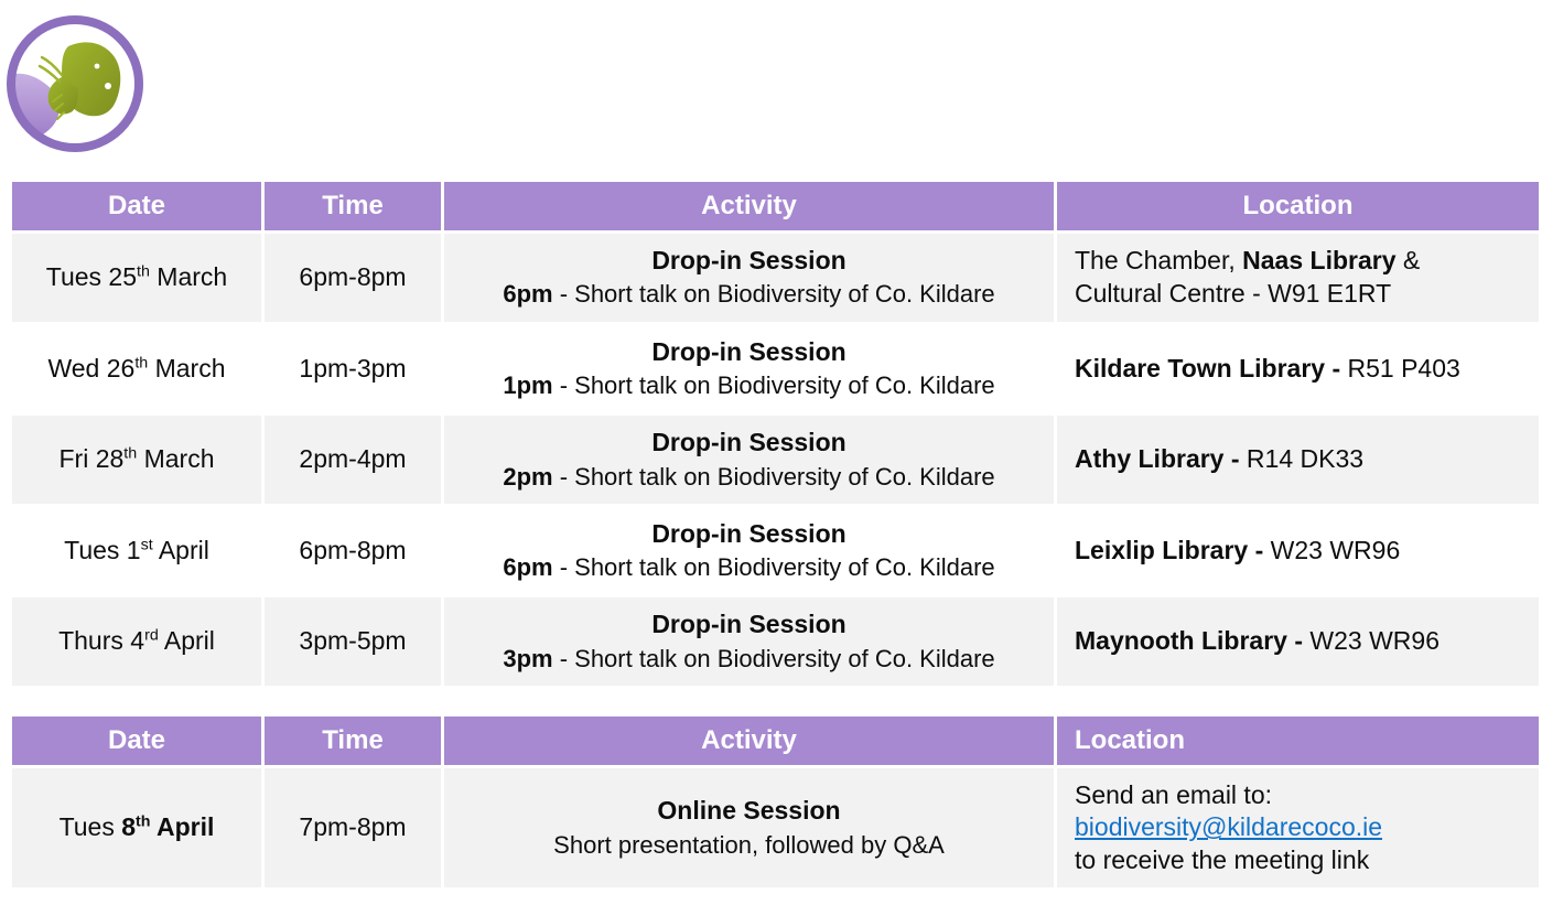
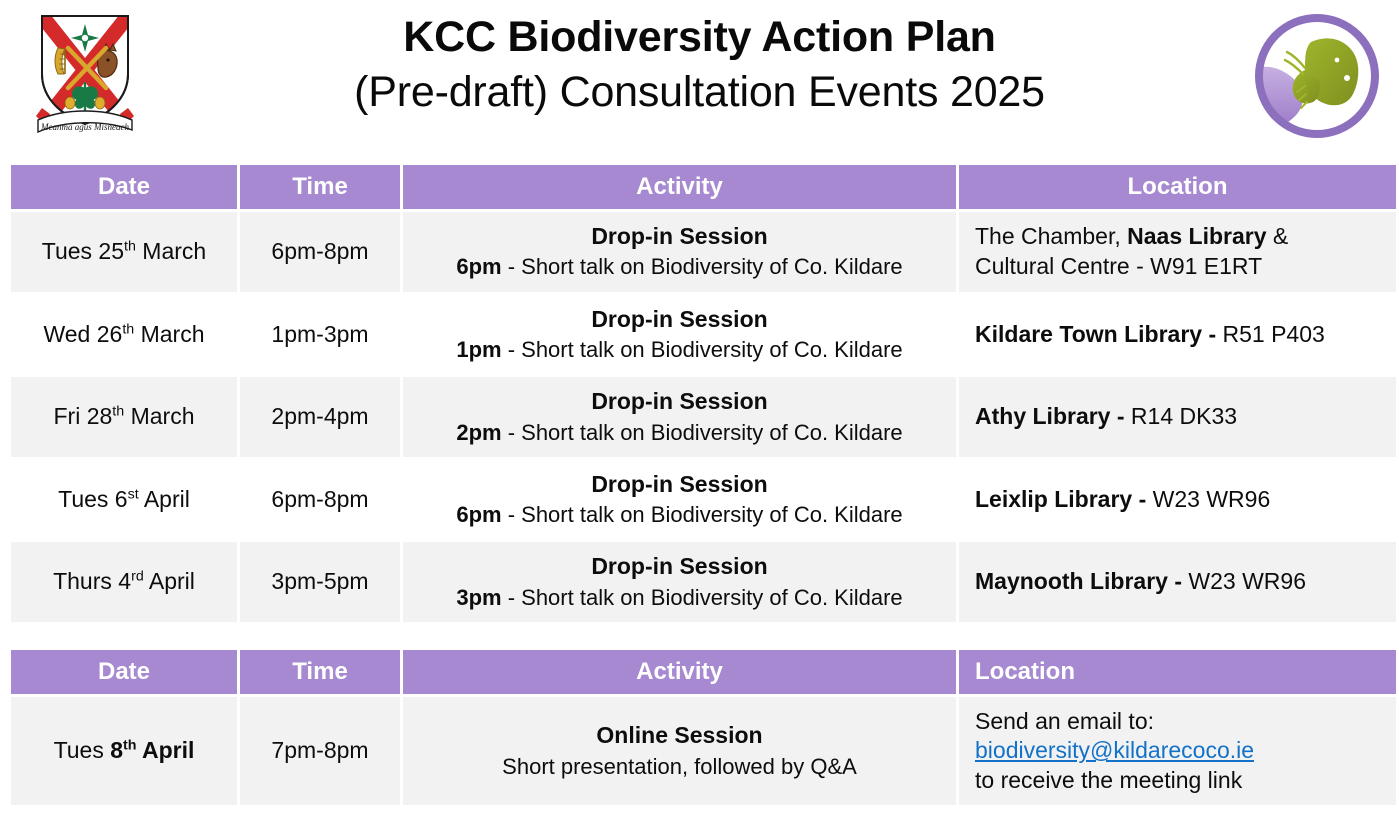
+ Meanma agus Misneach
+ KCC Biodiversity Action Plan
+ (Pre-draft) Consultation Events 2025
  Date	Time	Activity	Location
  Tues 25th March	6pm-8pm	Drop-in Session 6pm - Short talk on Biodiversity of Co. Kildare	The Chamber, Naas Library & Cultural Centre - W91 E1RT
  Wed 26th March	1pm-3pm	Drop-in Session 1pm - Short talk on Biodiversity of Co. Kildare	Kildare Town Library - R51 P403
  Fri 28th March	2pm-4pm	Drop-in Session 2pm - Short talk on Biodiversity of Co. Kildare	Athy Library - R14 DK33
- Tues 1st April	6pm-8pm	Drop-in Session 6pm - Short talk on Biodiversity of Co. Kildare	Leixlip Library - W23 WR96
+ Tues 6st April	6pm-8pm	Drop-in Session 6pm - Short talk on Biodiversity of Co. Kildare	Leixlip Library - W23 WR96
  Thurs 4rd April	3pm-5pm	Drop-in Session 3pm - Short talk on Biodiversity of Co. Kildare	Maynooth Library - W23 WR96
  Date	Time	Activity	Location
  Tues 8th April	7pm-8pm	Online Session Short presentation, followed by Q&A	Send an email to: biodiversity@kildarecoco.ie to receive the meeting link
